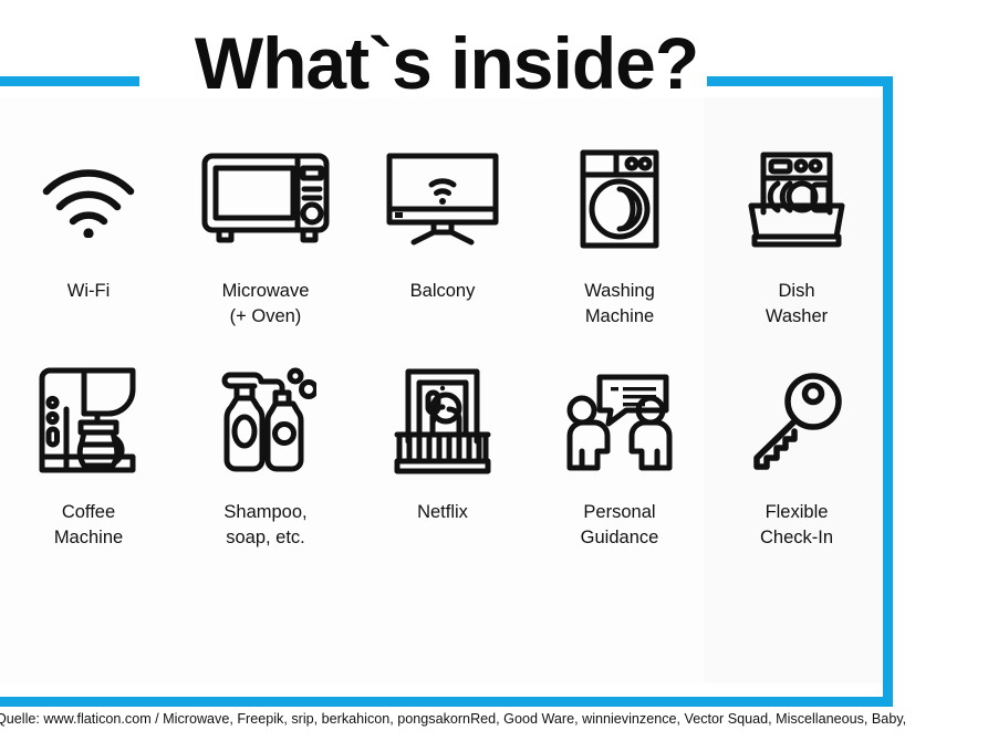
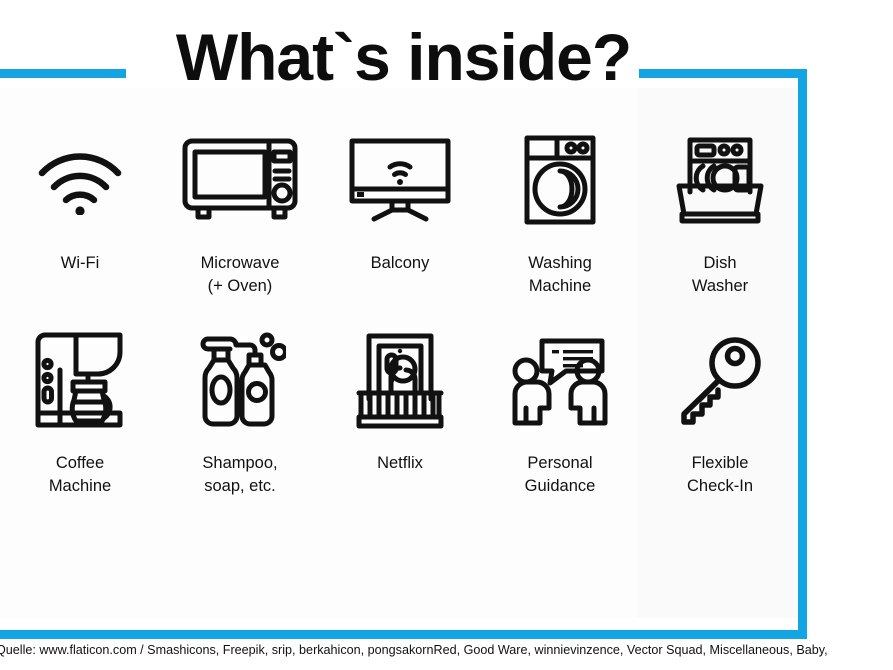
  What`s inside?
  Wi-Fi
  Microwave
  (+ Oven)
  Balcony
  Washing
  Machine
  Dish
  Washer
  Coffee
  Machine
  Shampoo,
  soap, etc.
  Netflix
  Personal
  Guidance
  Flexible
  Check-In
- Quelle: www.flaticon.com / Microwave, Freepik, srip, berkahicon, pongsakornRed, Good Ware, winnievinzence, Vector Squad, Miscellaneous, Baby,
+ Quelle: www.flaticon.com / Smashicons, Freepik, srip, berkahicon, pongsakornRed, Good Ware, winnievinzence, Vector Squad, Miscellaneous, Baby,
